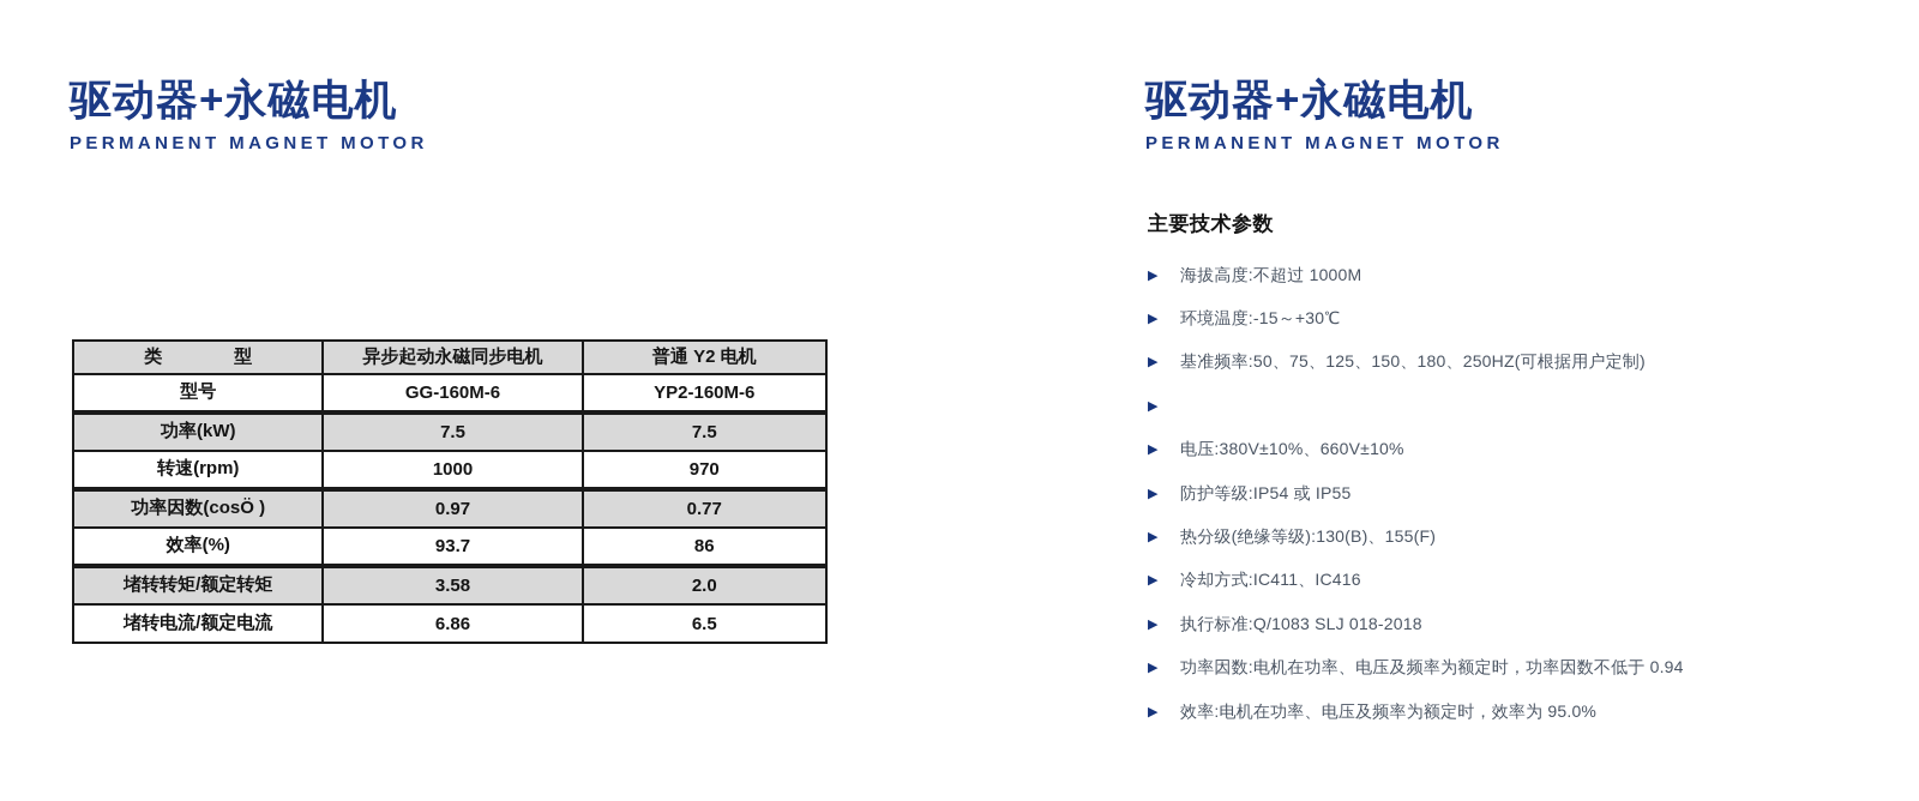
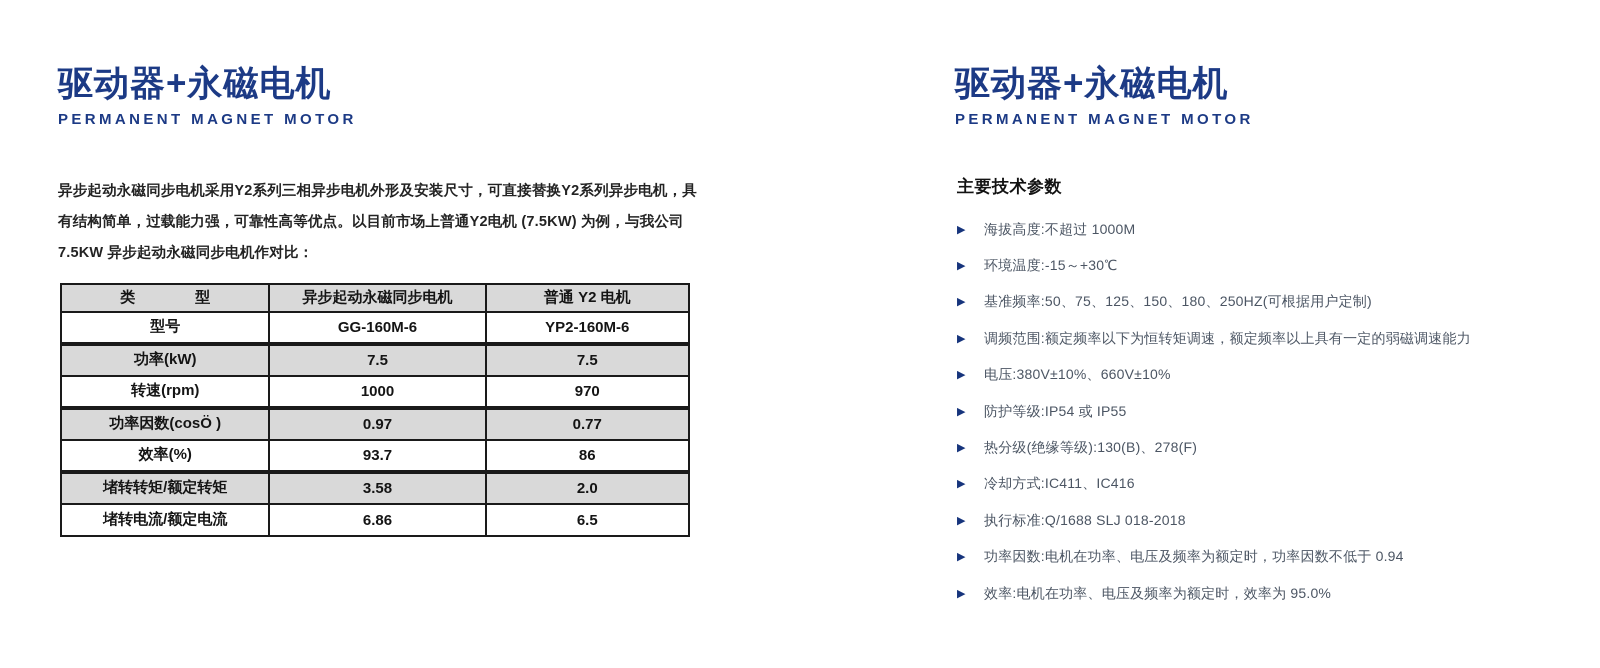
  驱动器+永磁电机
  PERMANENT MAGNET MOTOR
+ 异步起动永磁同步电机采用Y2系列三相异步电机外形及安装尺寸，可直接替换Y2系列异步电机，具
+ 有结构简单，过载能力强，可靠性高等优点。以目前市场上普通Y2电机 (7.5KW) 为例，与我公司
+ 7.5KW 异步起动永磁同步电机作对比：
  类 型	异步起动永磁同步电机	普通 Y2 电机
  型号	GG-160M-6	YP2-160M-6
  功率(kW)	7.5	7.5
  转速(rpm)	1000	970
  功率因数(cosÖ )	0.97	0.77
  效率(%)	93.7	86
  堵转转矩/额定转矩	3.58	2.0
  堵转电流/额定电流	6.86	6.5
  驱动器+永磁电机
  PERMANENT MAGNET MOTOR
  主要技术参数
  ▶
  海拔高度:不超过 1000M
  ▶
  环境温度:-15～+30℃
  ▶
  基准频率:50、75、125、150、180、250HZ(可根据用户定制)
  ▶
+ 调频范围:额定频率以下为恒转矩调速，额定频率以上具有一定的弱磁调速能力
  ▶
  电压:380V±10%、660V±10%
  ▶
  防护等级:IP54 或 IP55
  ▶
- 热分级(绝缘等级):130(B)、155(F)
+ 热分级(绝缘等级):130(B)、278(F)
  ▶
  冷却方式:IC411、IC416
  ▶
- 执行标准:Q/1083 SLJ 018-2018
+ 执行标准:Q/1688 SLJ 018-2018
  ▶
  功率因数:电机在功率、电压及频率为额定时，功率因数不低于 0.94
  ▶
  效率:电机在功率、电压及频率为额定时，效率为 95.0%
